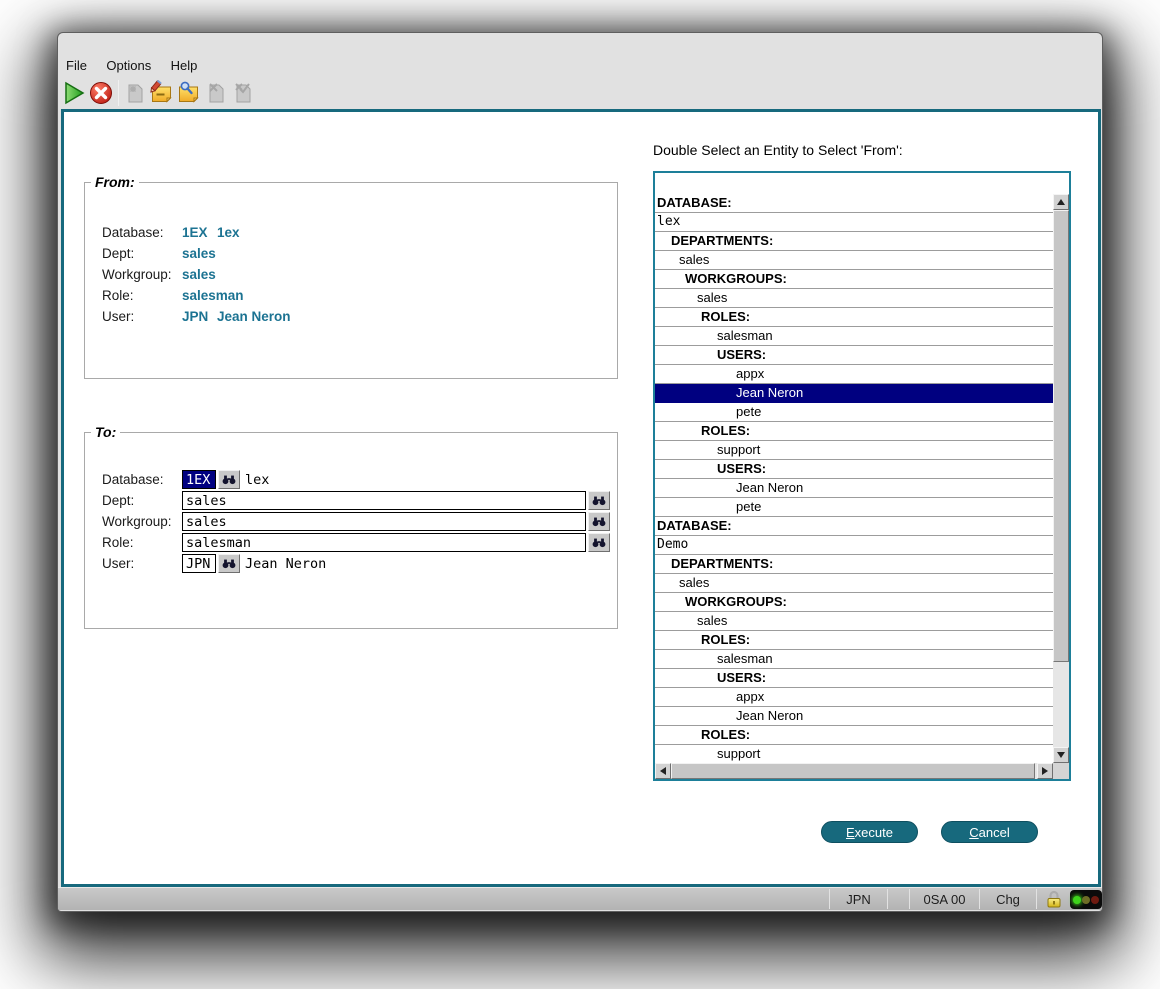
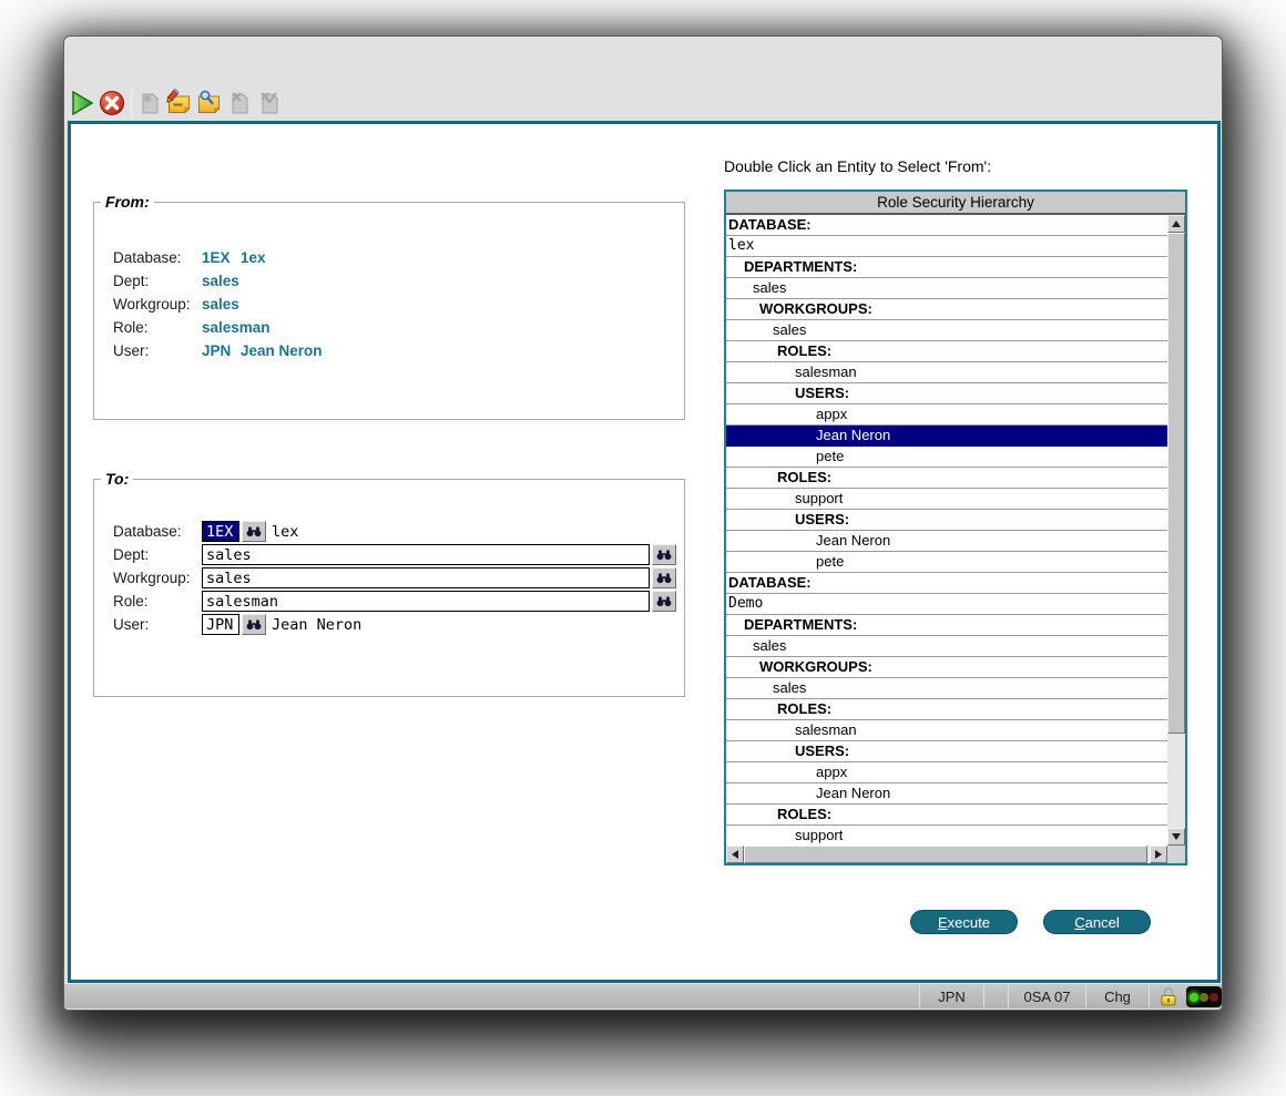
- File Options Help
  From:
  Database:
  1EX
  1ex
  Dept:
  sales
  Workgroup:
  sales
  Role:
  salesman
  User:
  JPN
  Jean Neron
  To:
  Database:
  1EX
  lex
  Dept:
  sales
  Workgroup:
  sales
  Role:
  salesman
  User:
  JPN
  Jean Neron
- Double Select an Entity to Select 'From':
+ Double Click an Entity to Select 'From':
+ Role Security Hierarchy
  DATABASE:
  lex
  DEPARTMENTS:
  sales
  WORKGROUPS:
  sales
  ROLES:
  salesman
  USERS:
  appx
  Jean Neron
  pete
  ROLES:
  support
  USERS:
  Jean Neron
  pete
  DATABASE:
  Demo
  DEPARTMENTS:
  sales
  WORKGROUPS:
  sales
  ROLES:
  salesman
  USERS:
  appx
  Jean Neron
  ROLES:
  support
  Execute
  Cancel
  JPN
- 0SA 00
+ 0SA 07
  Chg
